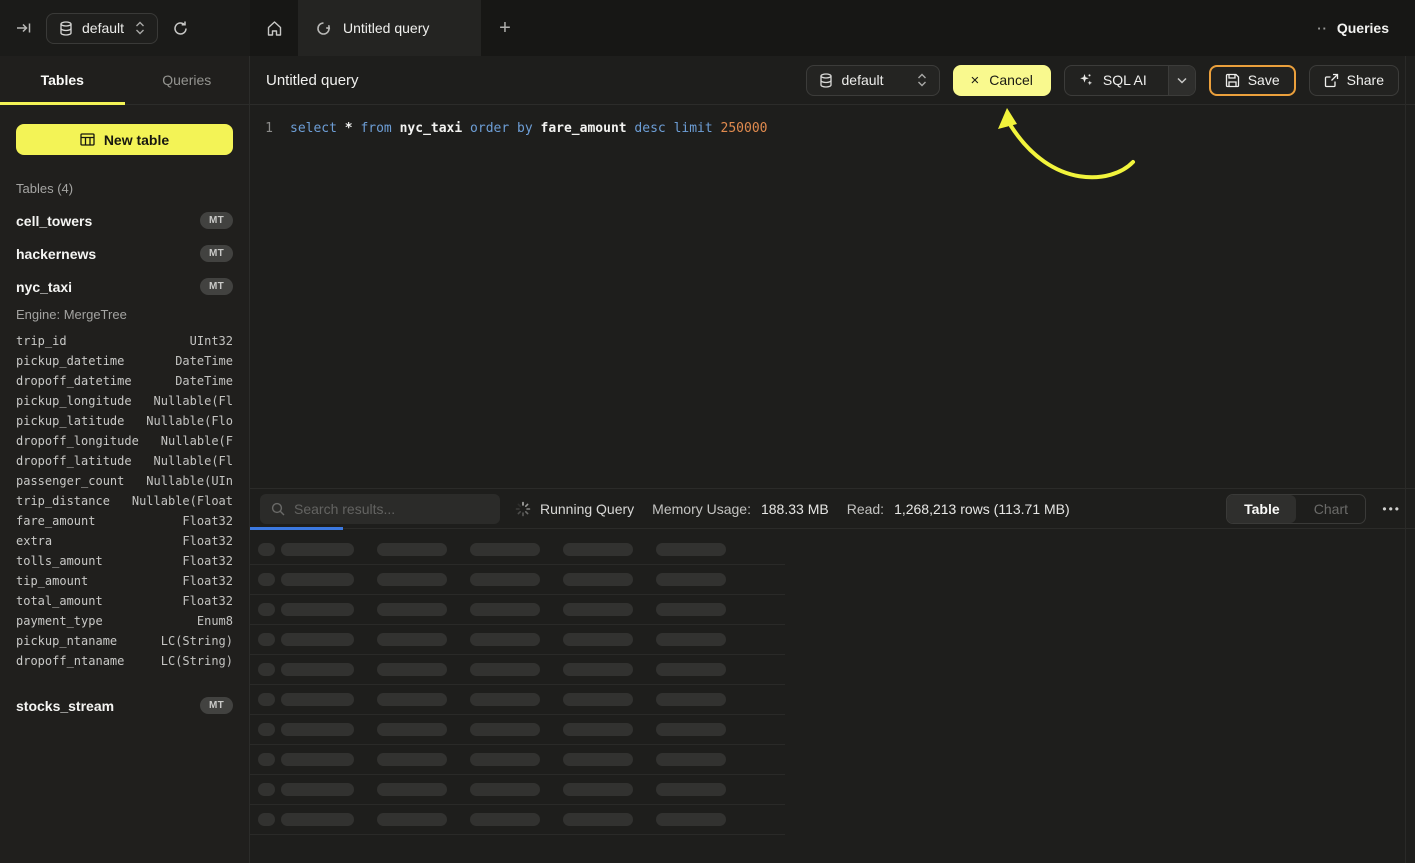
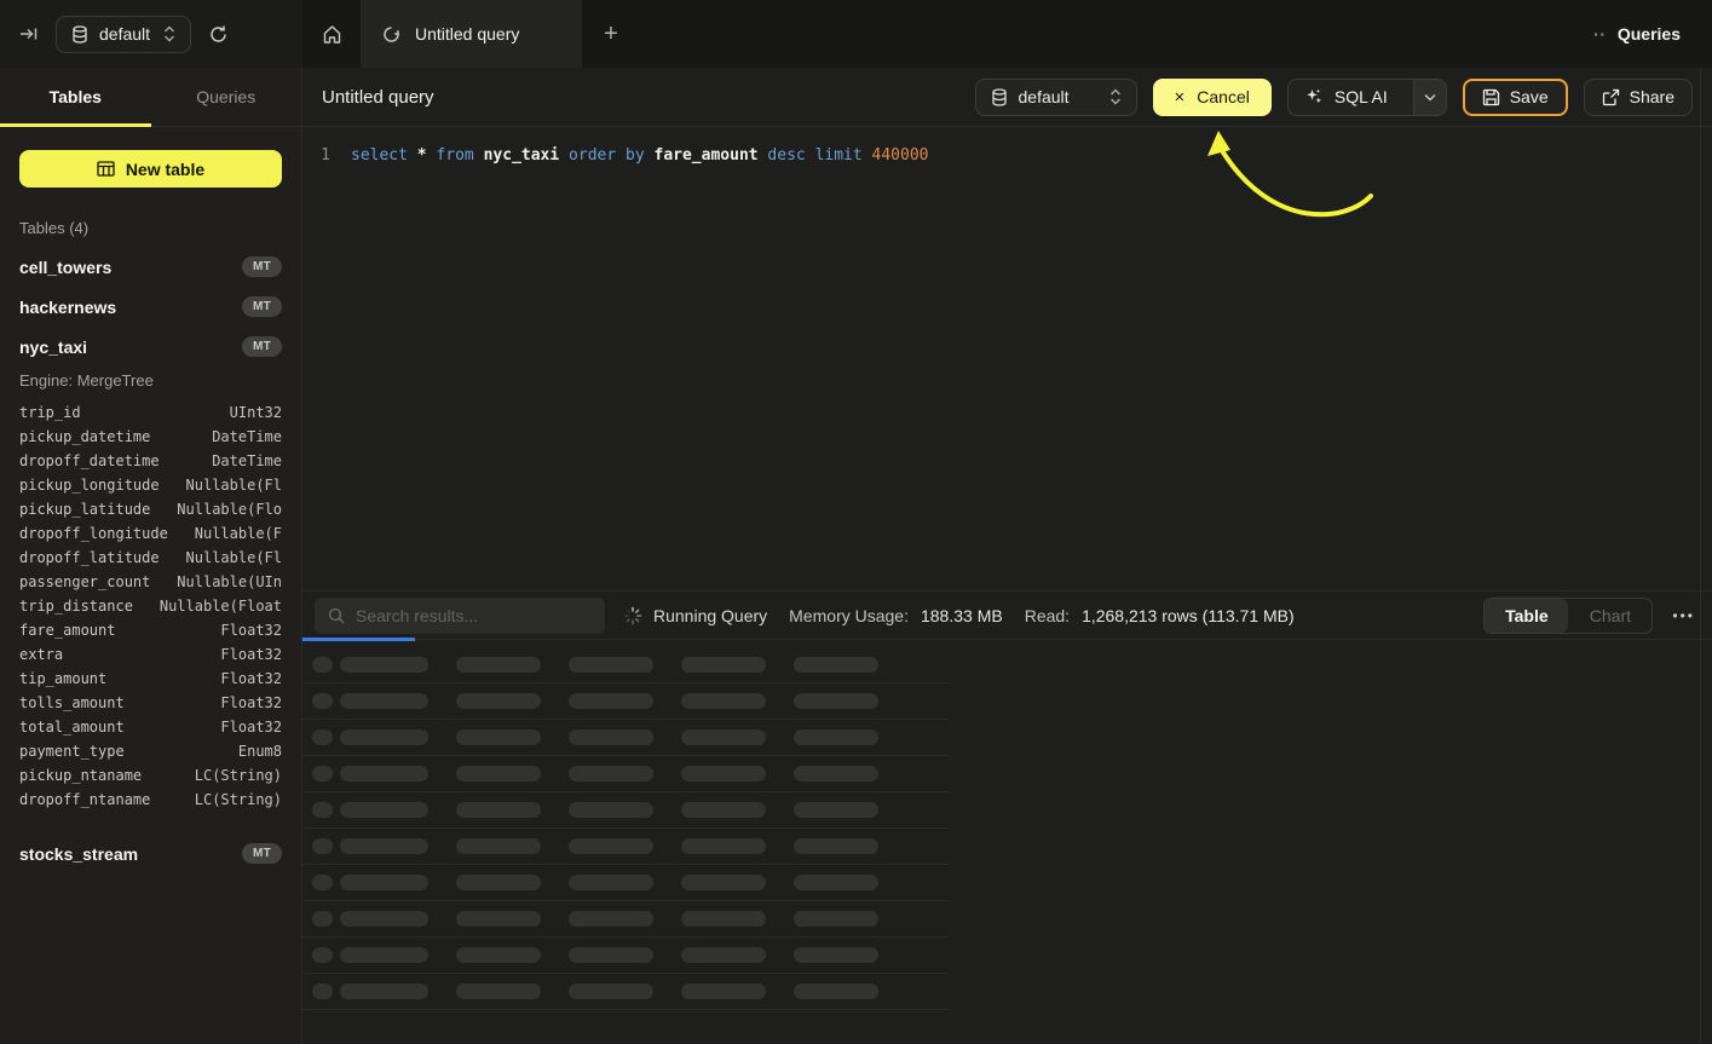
  default
  Untitled query
  +
  ··
  Queries
  Tables
  Queries
  New table
  Tables (4)
  cell_towers
  MT
  hackernews
  MT
  nyc_taxi
  MT
  Engine: MergeTree
  trip_id
  UInt32
  pickup_datetime
  DateTime
  dropoff_datetime
  DateTime
  pickup_longitude
  Nullable(Fl
  pickup_latitude
  Nullable(Flo
  dropoff_longitude
  Nullable(F
  dropoff_latitude
  Nullable(Fl
  passenger_count
  Nullable(UIn
  trip_distance
  Nullable(Float
  fare_amount
  Float32
  extra
  Float32
- tolls_amount
+ tip_amount
  Float32
- tip_amount
+ tolls_amount
  Float32
  total_amount
  Float32
  payment_type
  Enum8
  pickup_ntaname
  LC(String)
  dropoff_ntaname
  LC(String)
  stocks_stream
  MT
  Untitled query
  default
  ×
  Cancel
  SQL AI
  Save
  Share
  1
- select * from nyc_taxi order by fare_amount desc limit 250000
+ select * from nyc_taxi order by fare_amount desc limit 440000
  Search results...
  Running Query
  Memory Usage:
  188.33 MB
  Read:
  1,268,213 rows (113.71 MB)
  Table
  Chart
  •••
